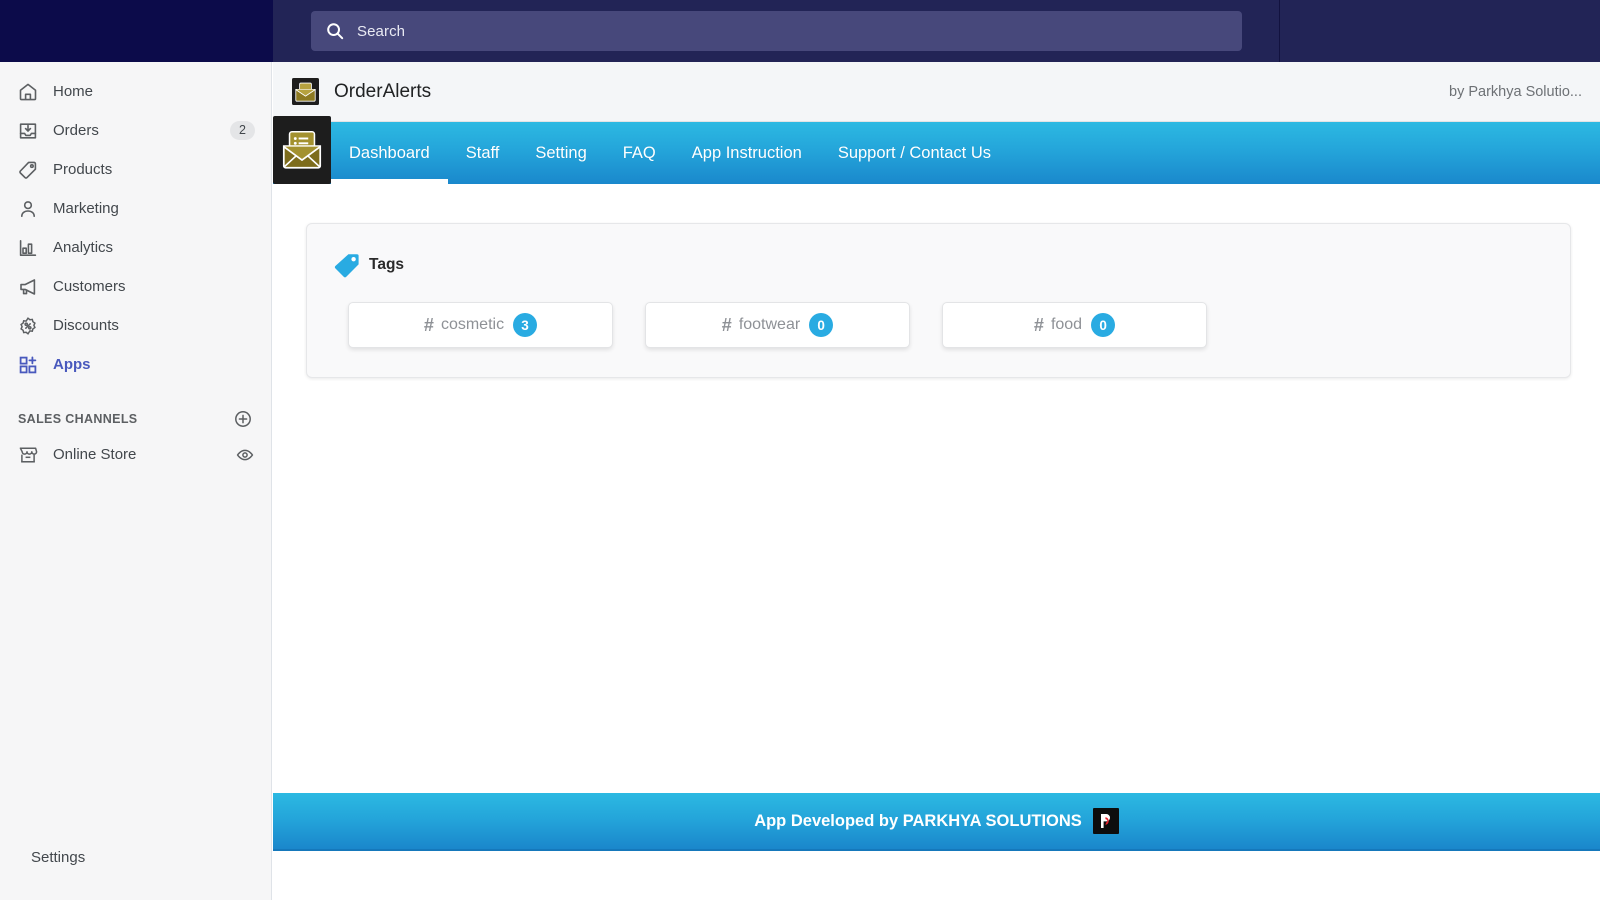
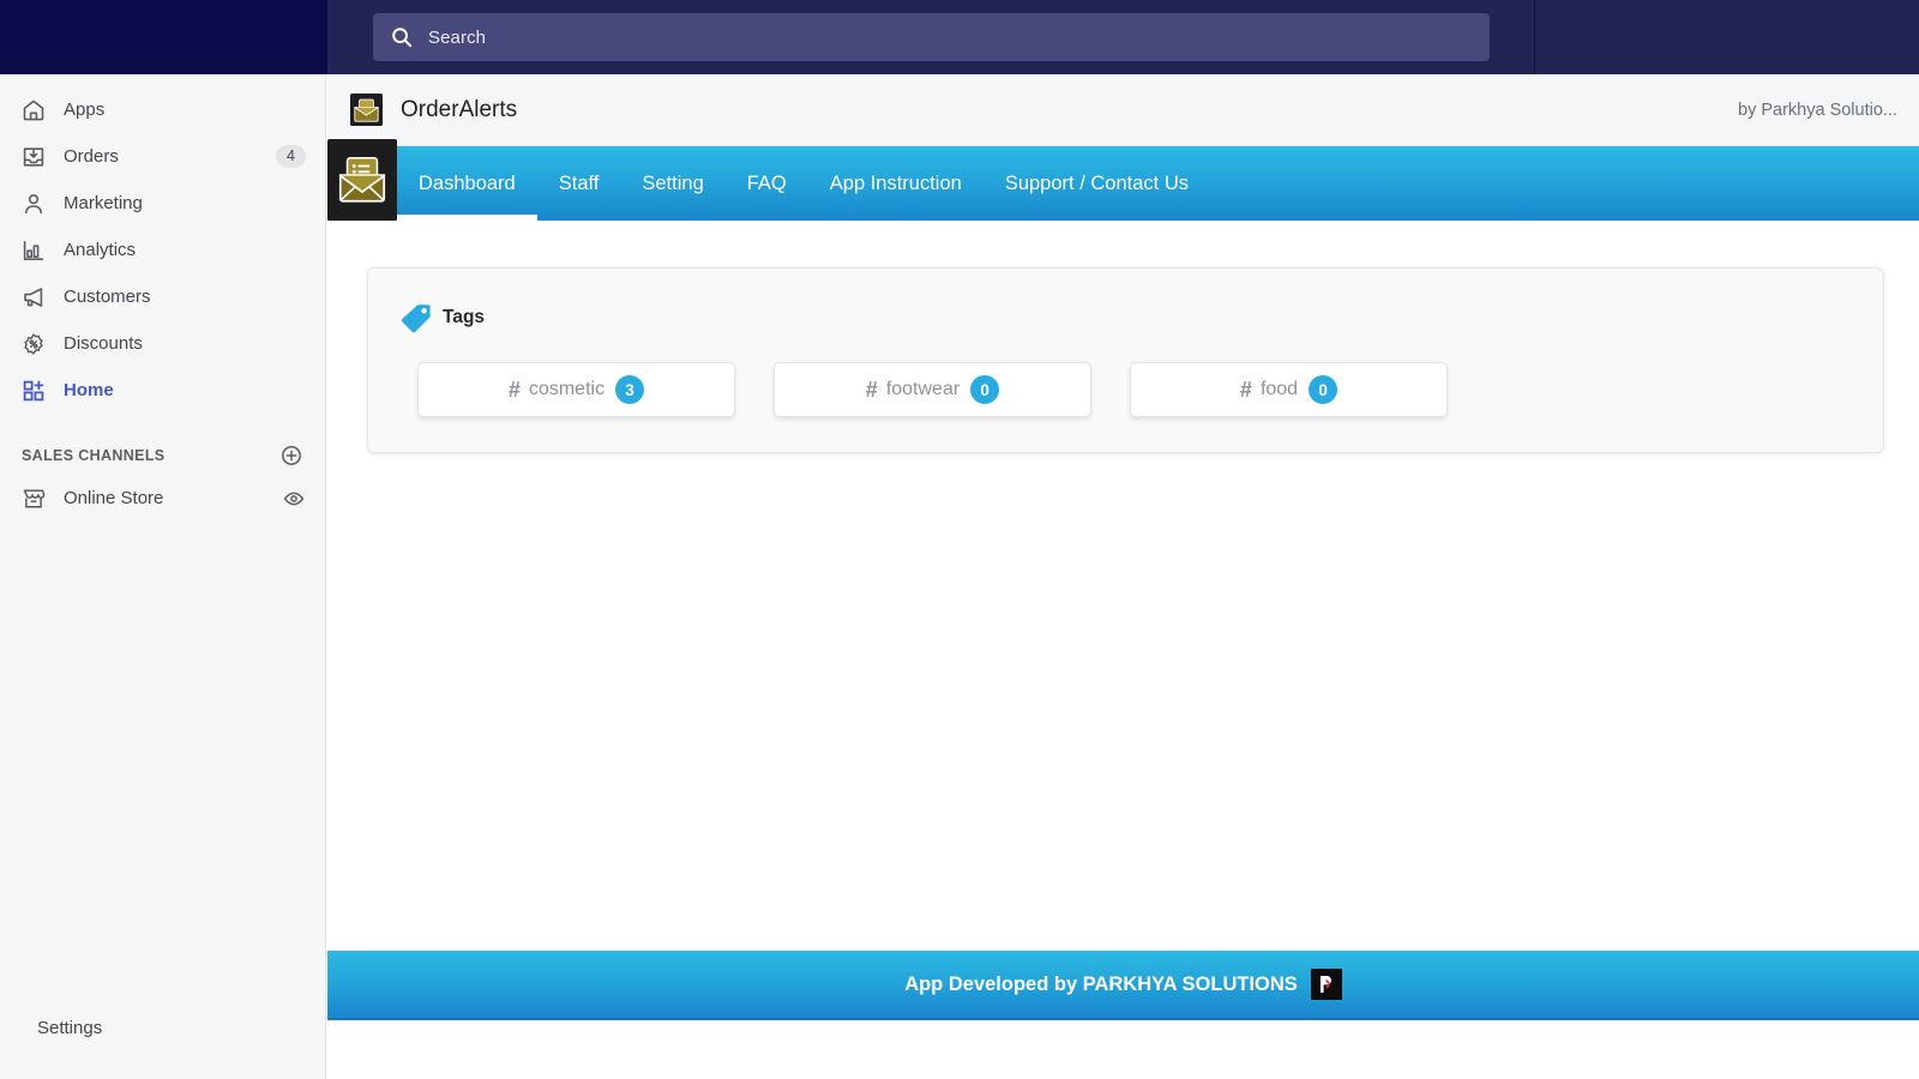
  Search
- Home
+ Apps
  Orders
- 2
+ 4
- Products
  Marketing
  Analytics
  Customers
  Discounts
- Apps
+ Home
  SALES CHANNELS
  Online Store
  Settings
  OrderAlerts
  by Parkhya Solutio...
  Dashboard
  Staff
  Setting
  FAQ
  App Instruction
  Support / Contact Us
  Tags
  #
  cosmetic
  3
  #
  footwear
  0
  #
  food
  0
  App Developed by PARKHYA SOLUTIONS
